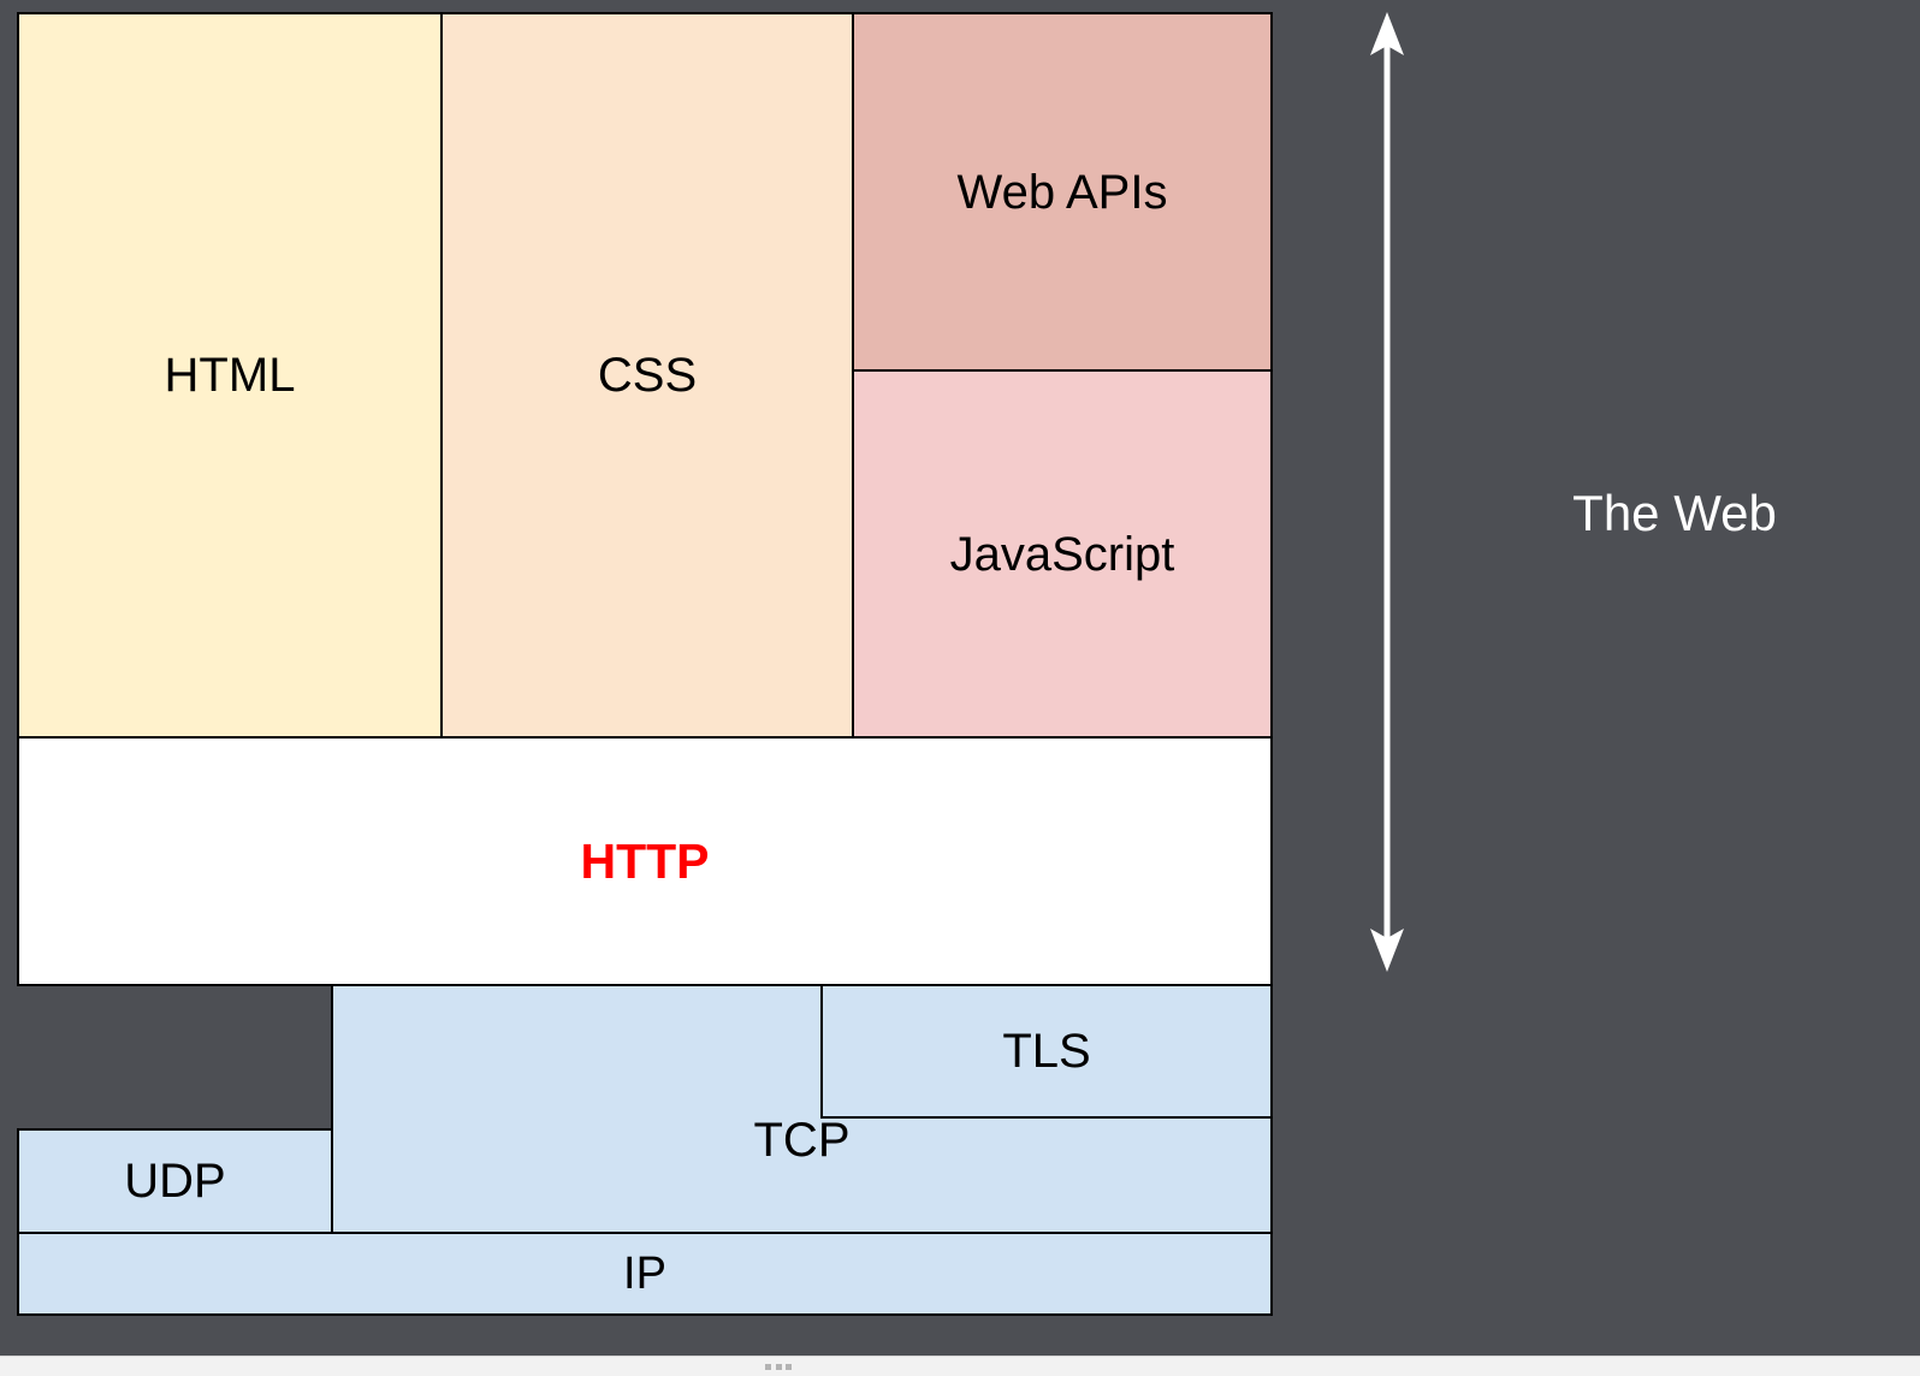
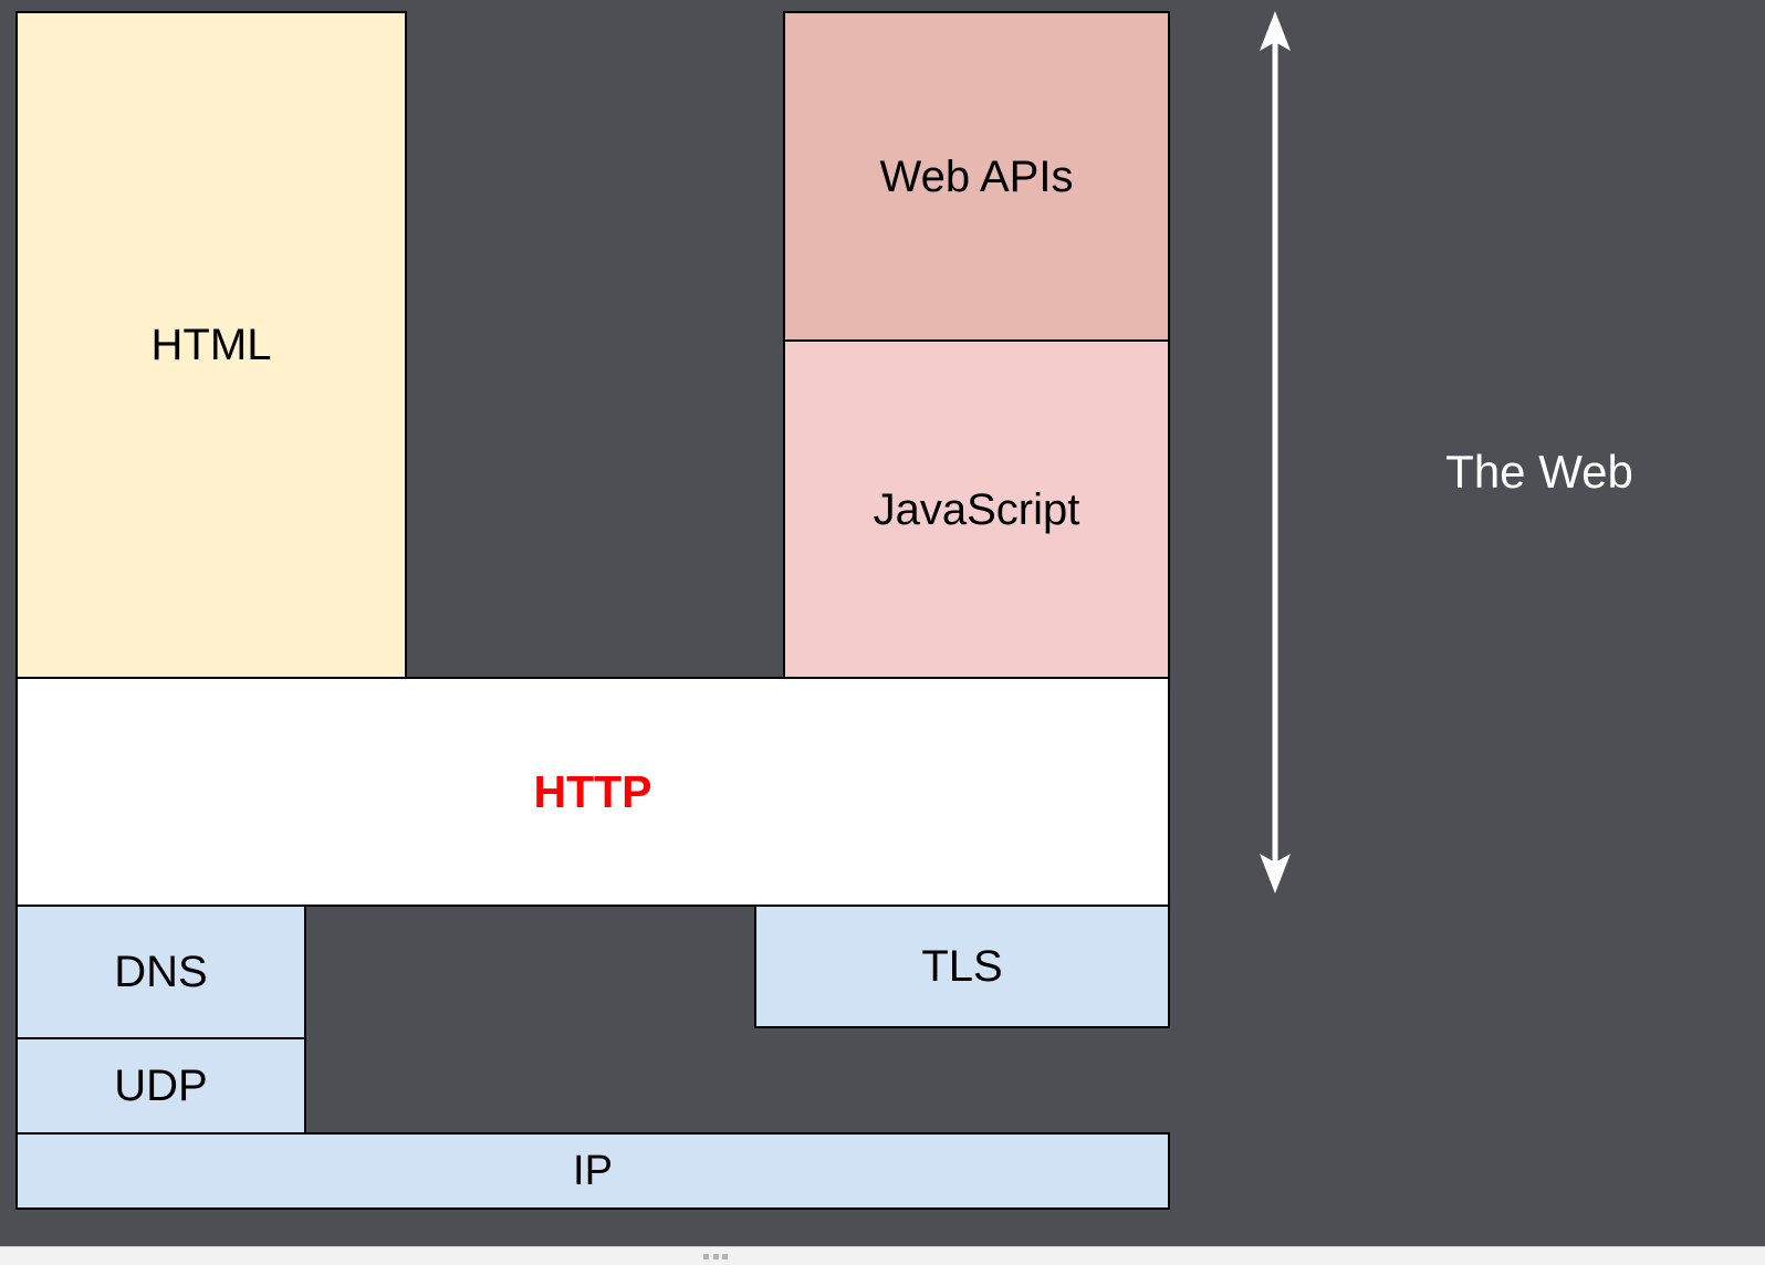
  HTML
- CSS
  Web APIs
  JavaScript
  HTTP
- TCP
  TLS
+ DNS
  UDP
  IP
  The Web
